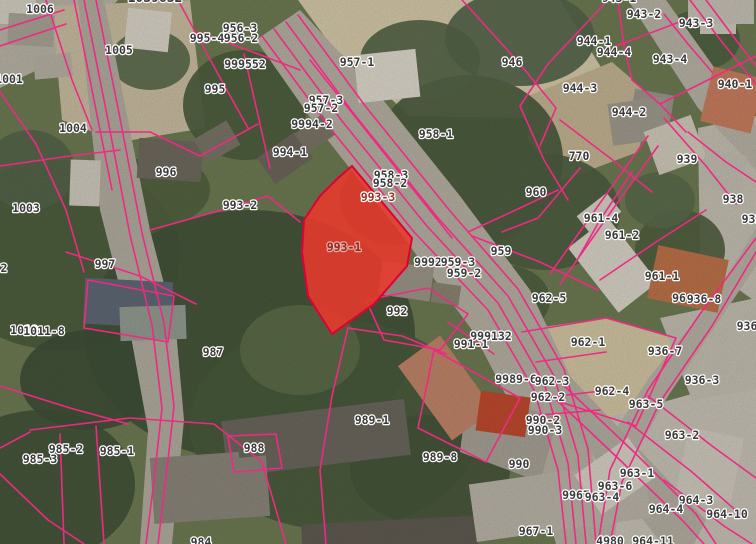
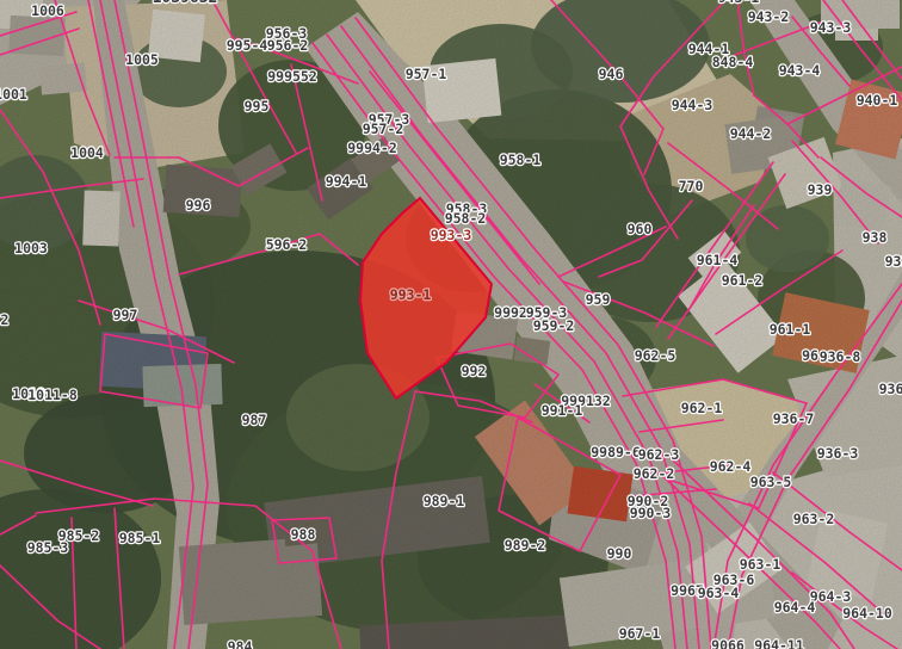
  1006
  956-3
  995-4
  956-2
  999552
  1005
  001
  995
  1004
  957-1
  946
  943-2
  943-3
  944-1
- 944-4
+ 848-4
  943-4
  940-1
  944-3
  944-2
  957-3
  957-2
  9994-2
  994-1
  958-1
  958-3
  958-2
  993-3
  996
- 993-2
+ 596-2
  1003
  770
  939
  960
  938
  961-4
  961-2
  997
  959
  9992
  959-3
  959-2
  2
  962-5
  96
  936-8
  961-1
  992
  1010
  1011-8
  987
  999132
  991-1
  9989-6
  962-3
  962-2
  962-1
  962-4
  990-2
  990-3
  936-7
  936
  936-3
  963-5
  963-2
  985-2
  985-3
  985-1
  988
  989-1
- 989-8
+ 989-2
  990
  963-1
  963-6
  9967
  963-4
  964-3
  964-4
  964-10
  967-1
- 4980
+ 9066
  964-11
  984
  993-1
